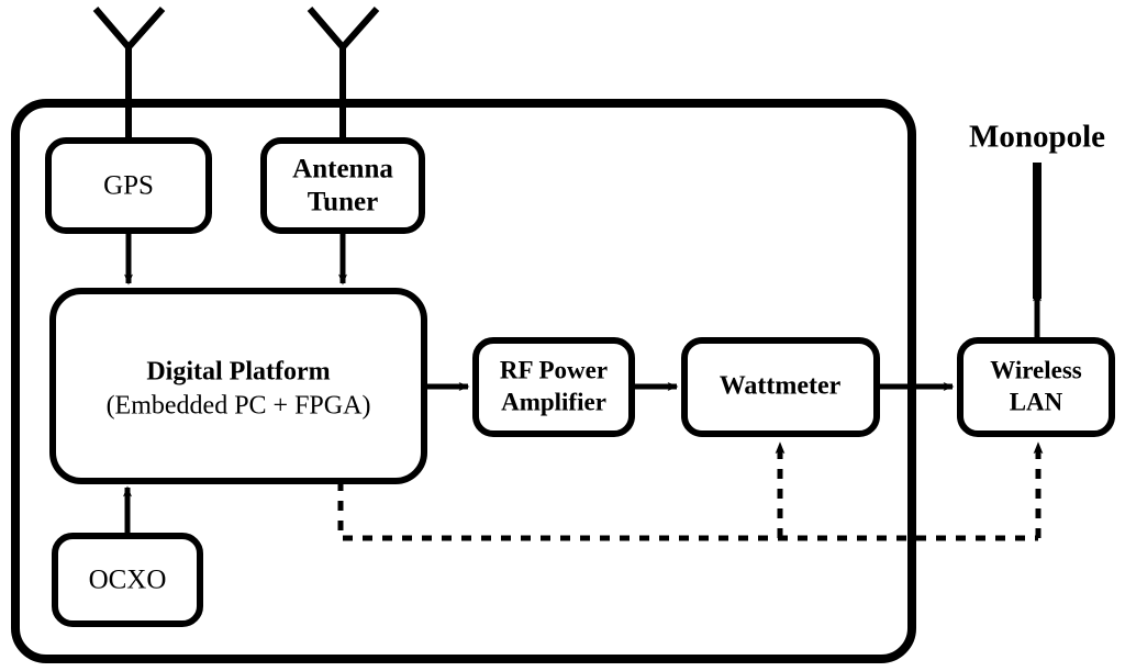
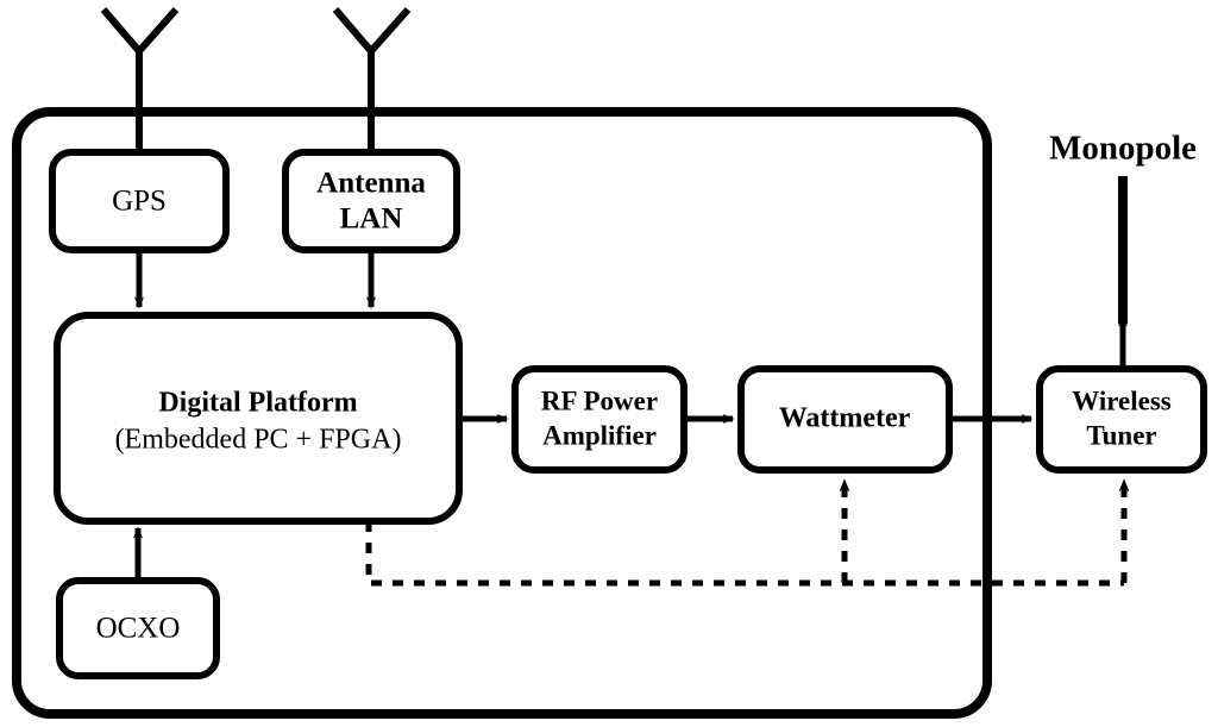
  GPS
  Antenna
- Tuner
+ LAN
  Digital Platform
  (Embedded PC + FPGA)
  OCXO
  RF Power
  Amplifier
  Wattmeter
  Wireless
- LAN
+ Tuner
  Monopole
